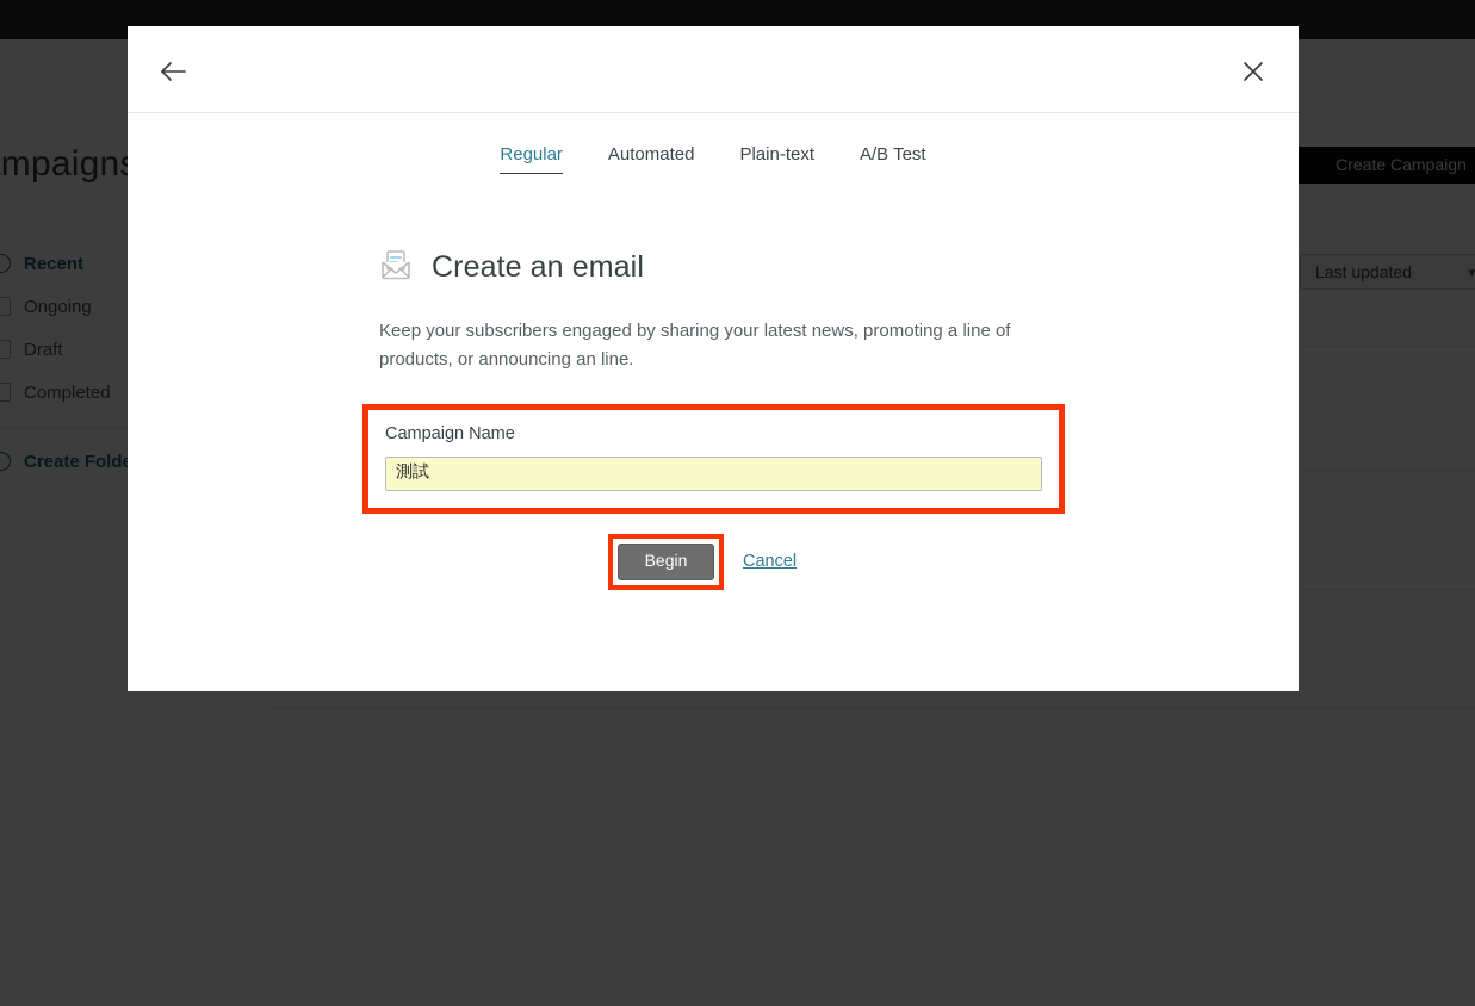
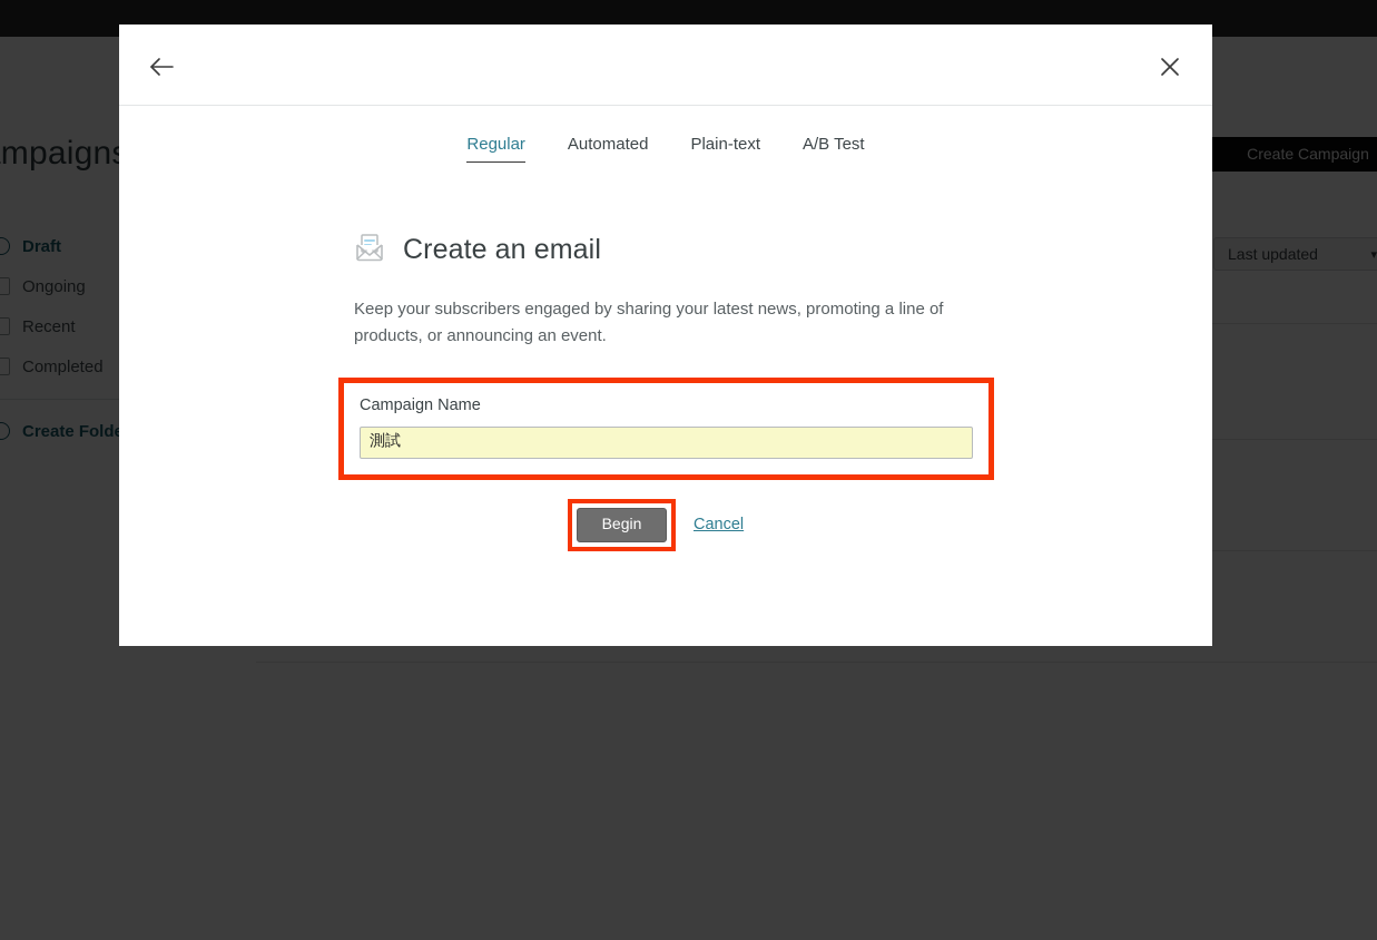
  Create Campaign
- Recent
+ Draft
  Ongoing
- Draft
+ Recent
  Completed
  Create Fold
  Last updated
  ▾
  Regular
  Automated
  Plain-text
  A/B Test
  Create an email
- Keep your subscribers engaged by sharing your latest news, promoting a line of products, or announcing an line.
+ Keep your subscribers engaged by sharing your latest news, promoting a line of products, or announcing an event.
  Campaign Name
  測試
  Begin
  Cancel
